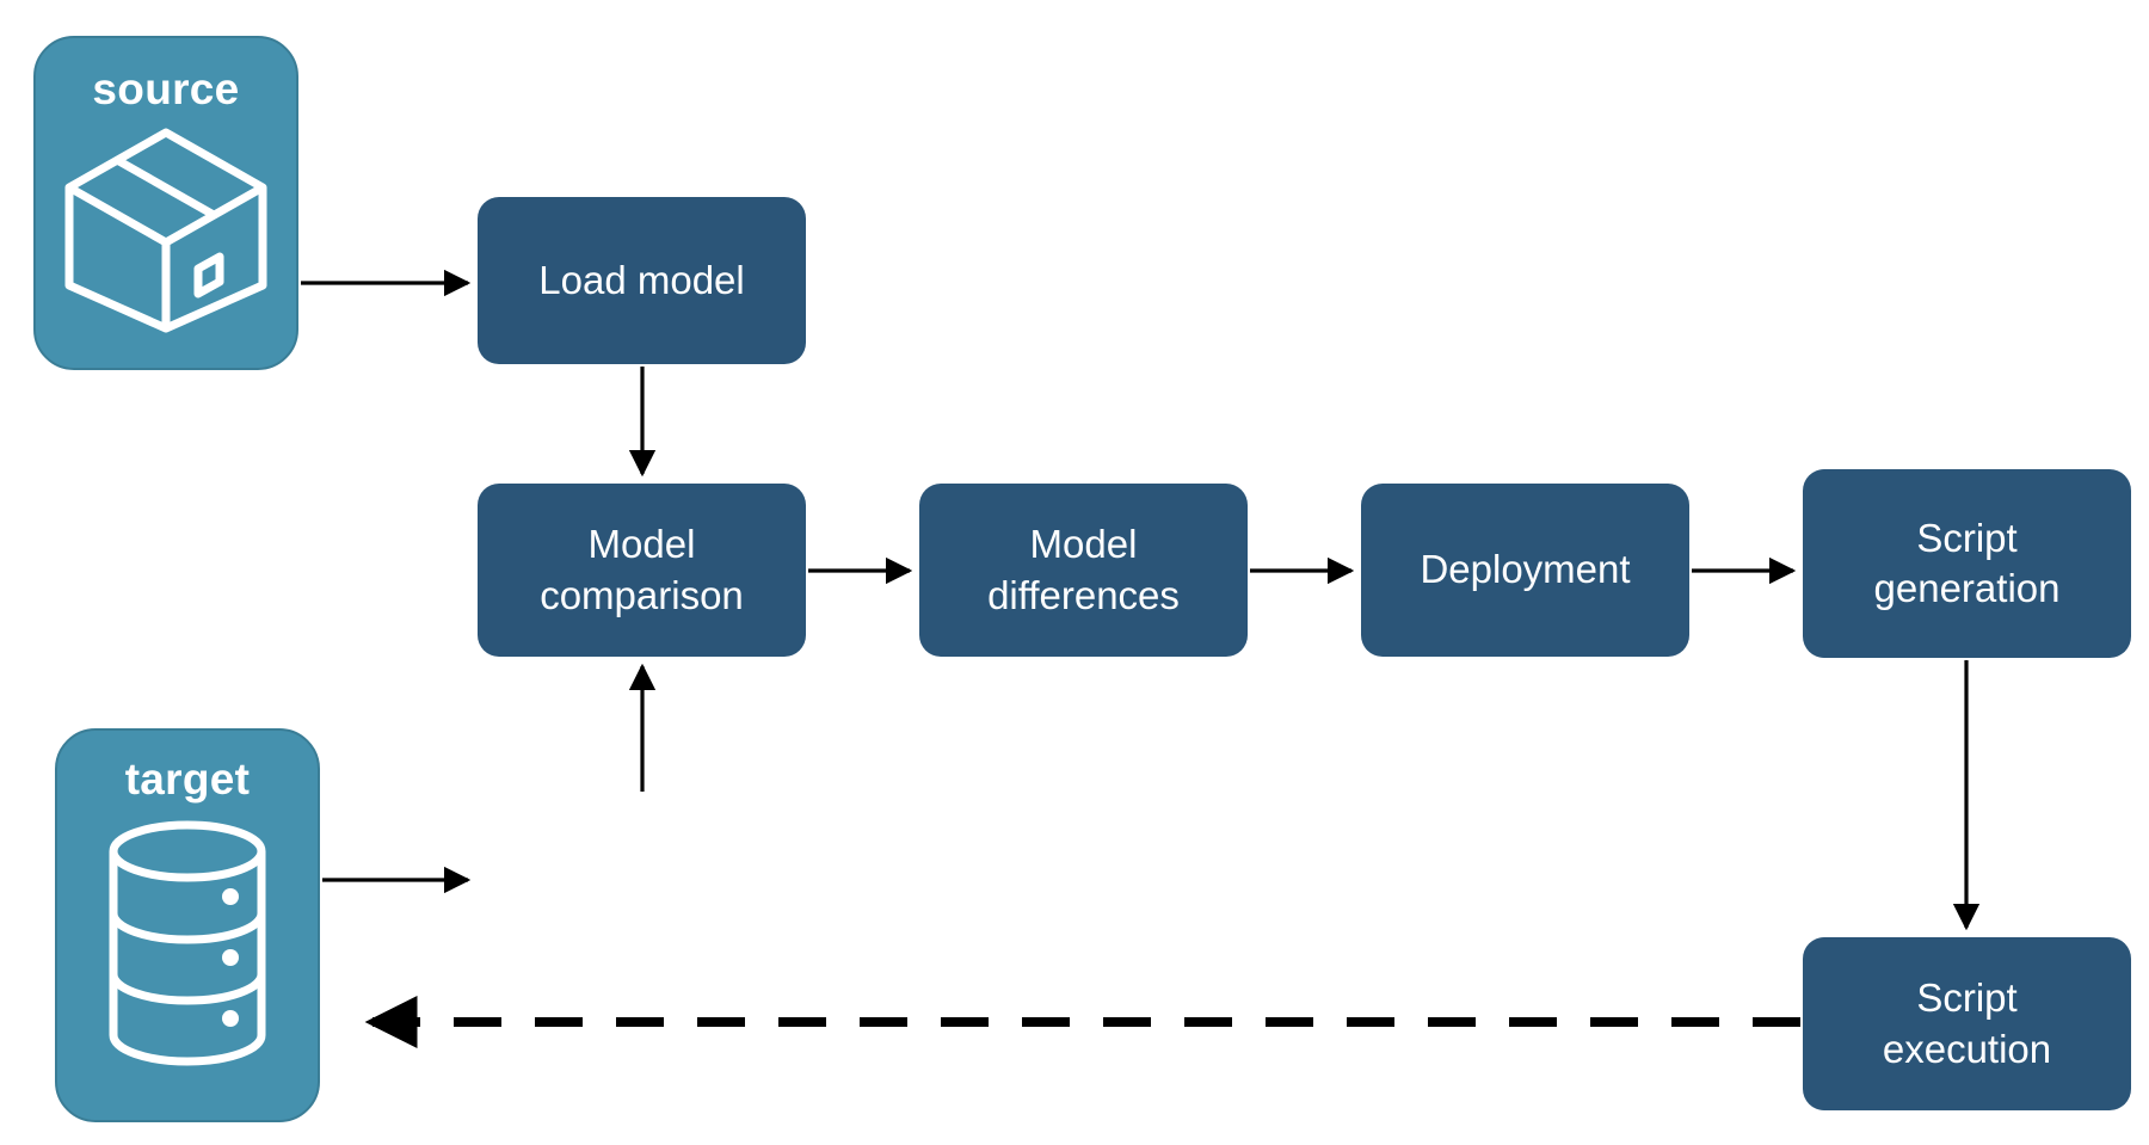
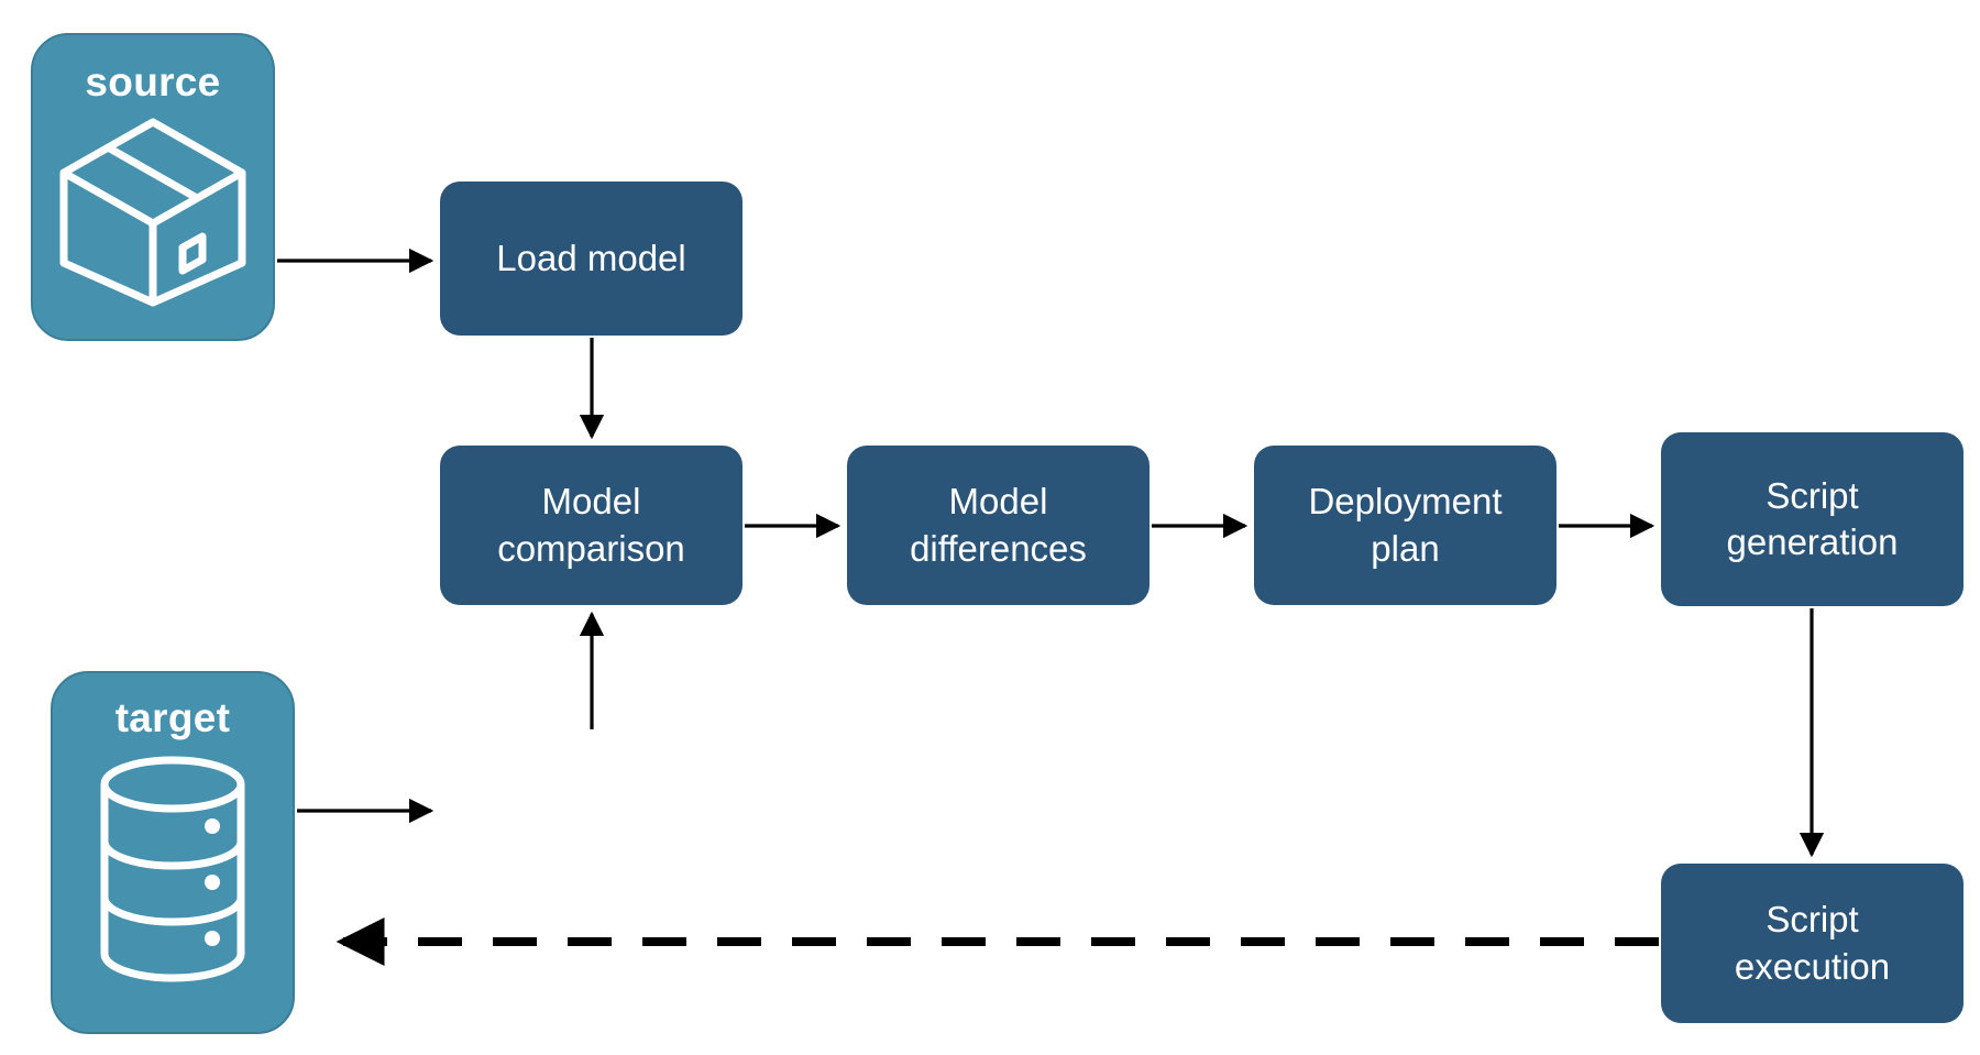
  source
  target
  Load model
  Model
  comparison
  Model
  differences
  Deployment
+ plan
  Script
  generation
  Script
  execution
